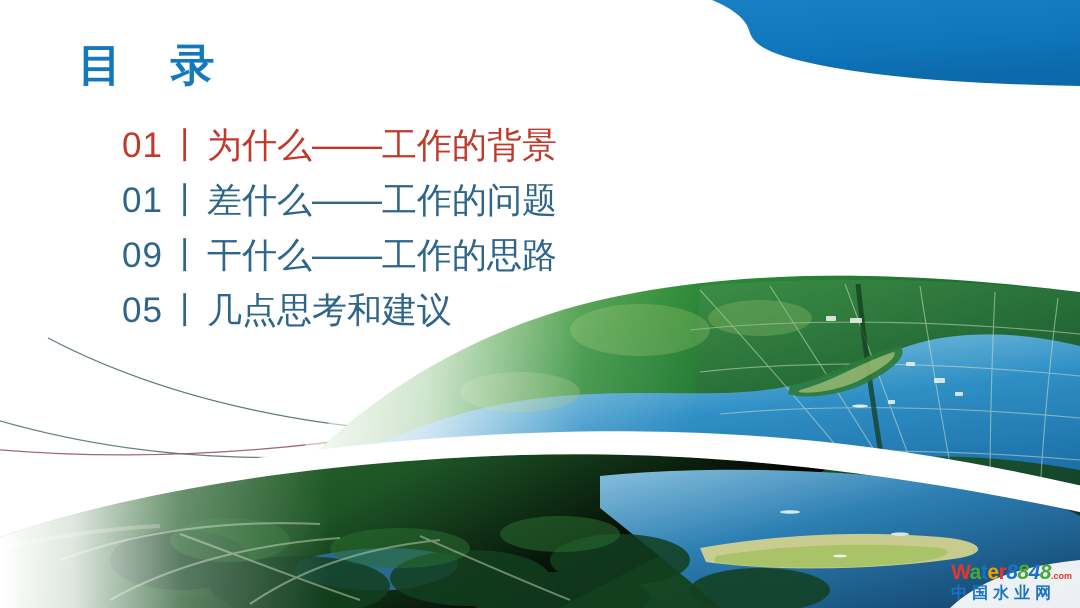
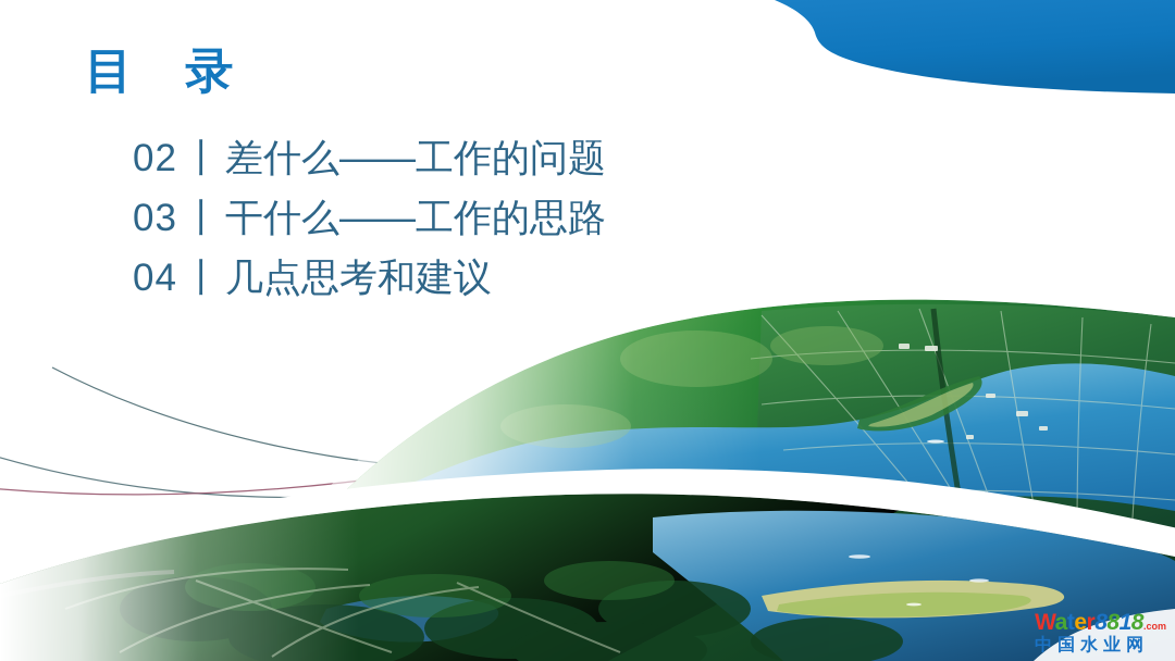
  目 录
- 01 丨为什么——工作的背景
- 01 丨差什么——工作的问题
+ 02 丨差什么——工作的问题
- 09 丨干什么——工作的思路
+ 03 丨干什么——工作的思路
- 05 丨几点思考和建议
+ 04 丨几点思考和建议
- Water8848.com
+ Water8818.com
  中国水业网
